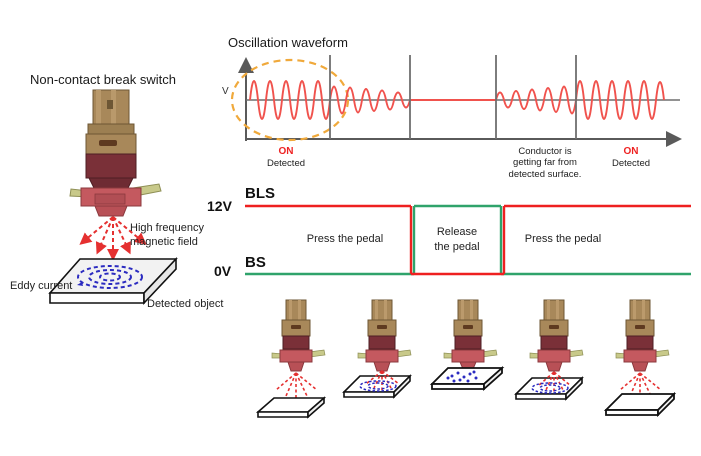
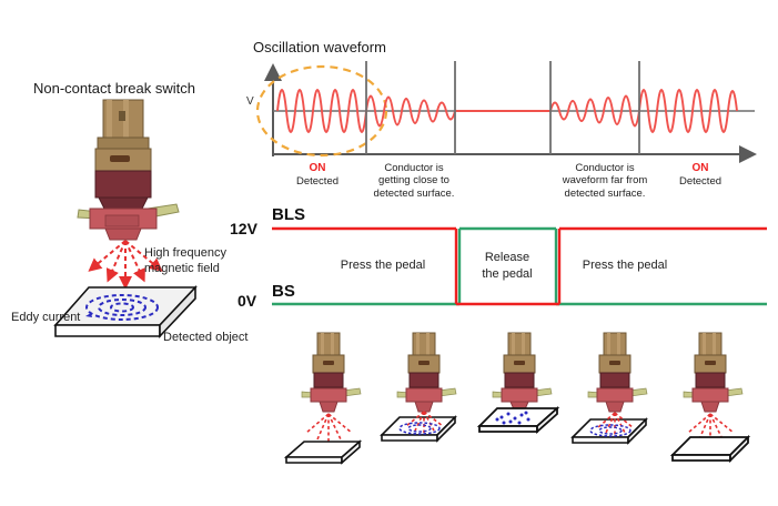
  Non-contact break switch
  High frequency
  magnetic field
  Eddy current
  Detected object
  Oscillation waveform
  V
  ON
  Detected
+ Conductor is getting close to detected surface.
- Conductor is getting far from detected surface.
+ Conductor is waveform far from detected surface.
  ON
  Detected
  12V
  0V
  BLS
  BS
  Press the pedal
  Release
  the pedal
  Press the pedal
